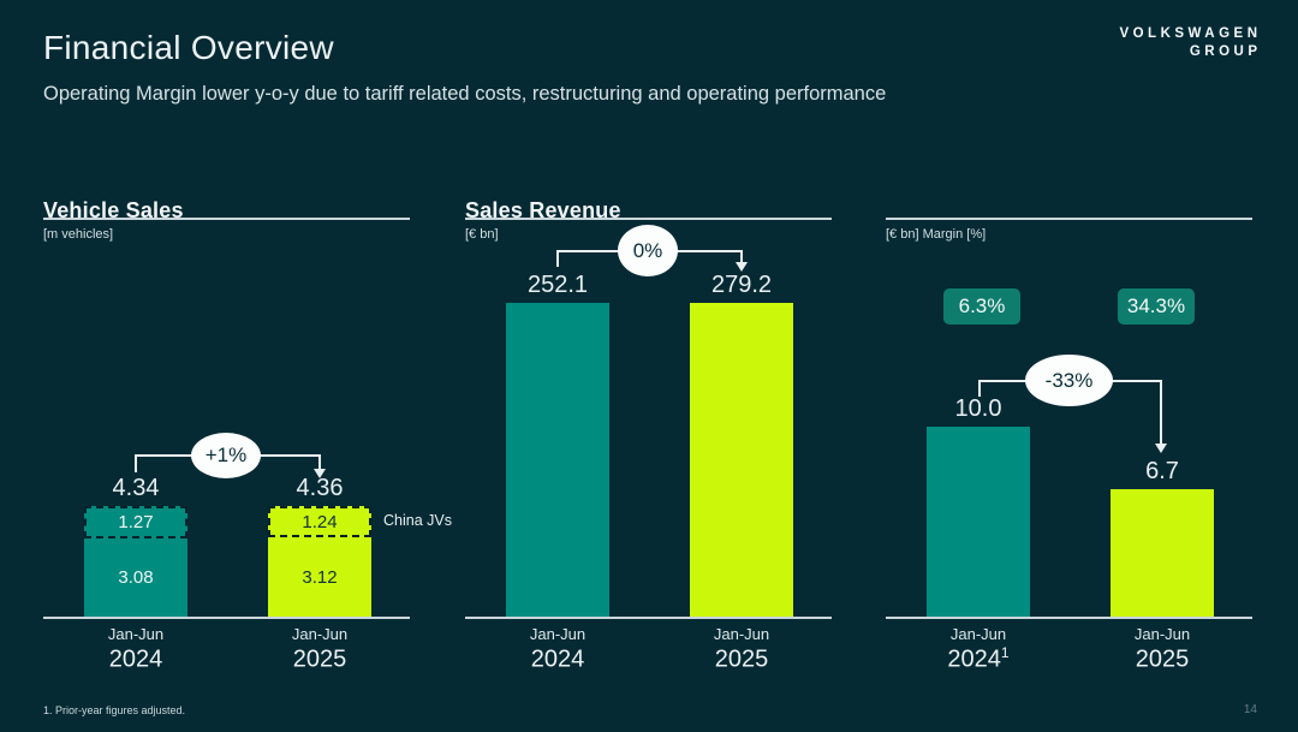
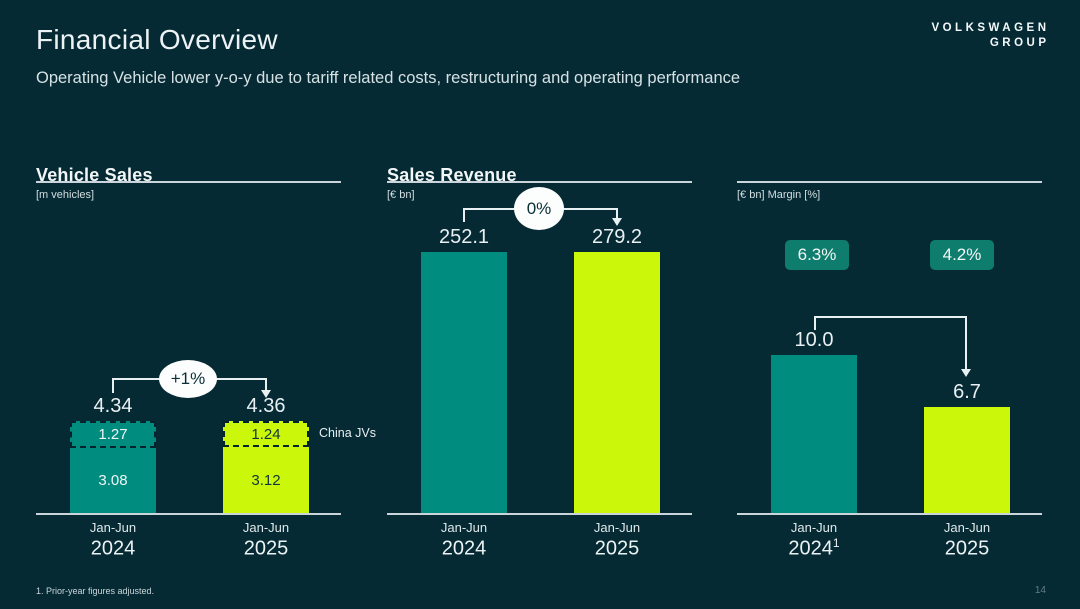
  Financial Overview
- Operating Margin lower y-o-y due to tariff related costs, restructuring and operating performance
+ Operating Vehicle lower y-o-y due to tariff related costs, restructuring and operating performance
  VOLKSWAGEN
  GROUP
  Vehicle Sales
  [m vehicles]
  +1%
  4.34
  1.27
  3.08
  4.36
  1.24
  3.12
  China JVs
  Jan-Jun
  2024
  Jan-Jun
  2025
  Sales Revenue
  [€ bn]
  0%
  252.1
  279.2
  Jan-Jun
  2024
  Jan-Jun
  2025
  [€ bn] Margin [%]
  6.3%
- 34.3%
+ 4.2%
- -33%
  10.0
  6.7
  Jan-Jun
  20241
  Jan-Jun
  2025
  1. Prior-year figures adjusted.
  14
